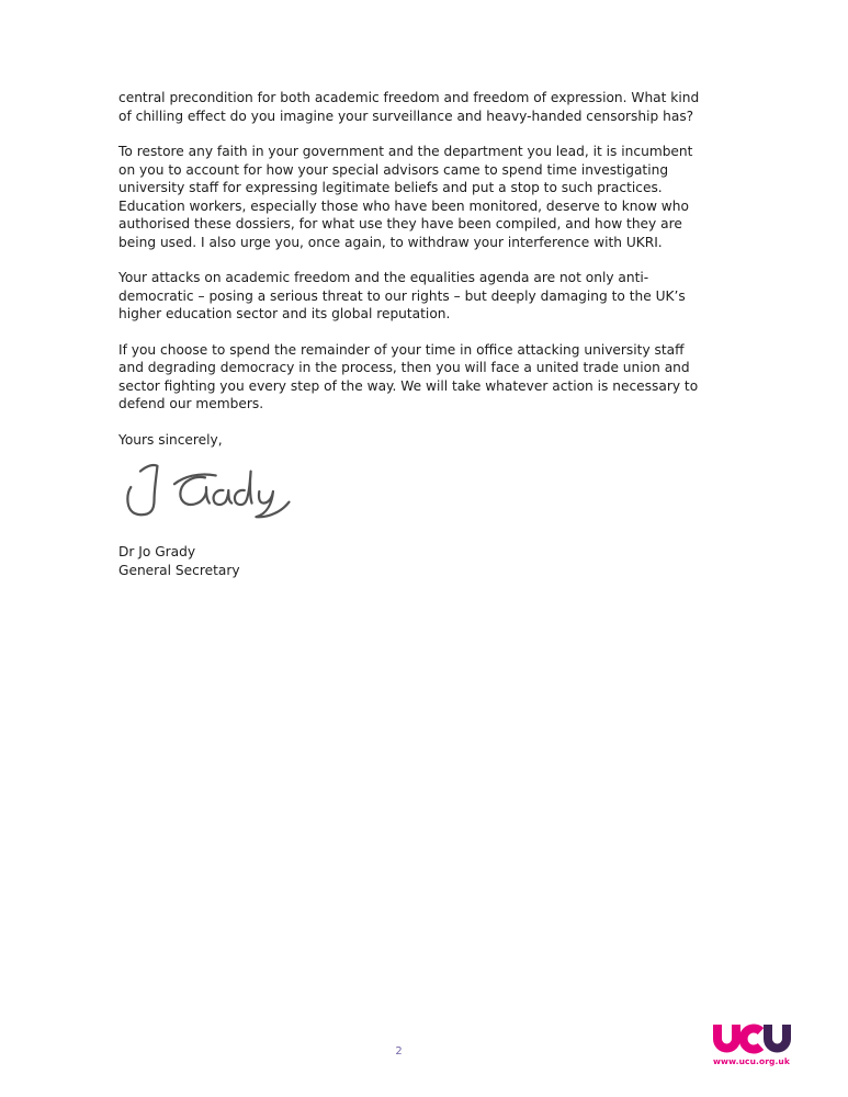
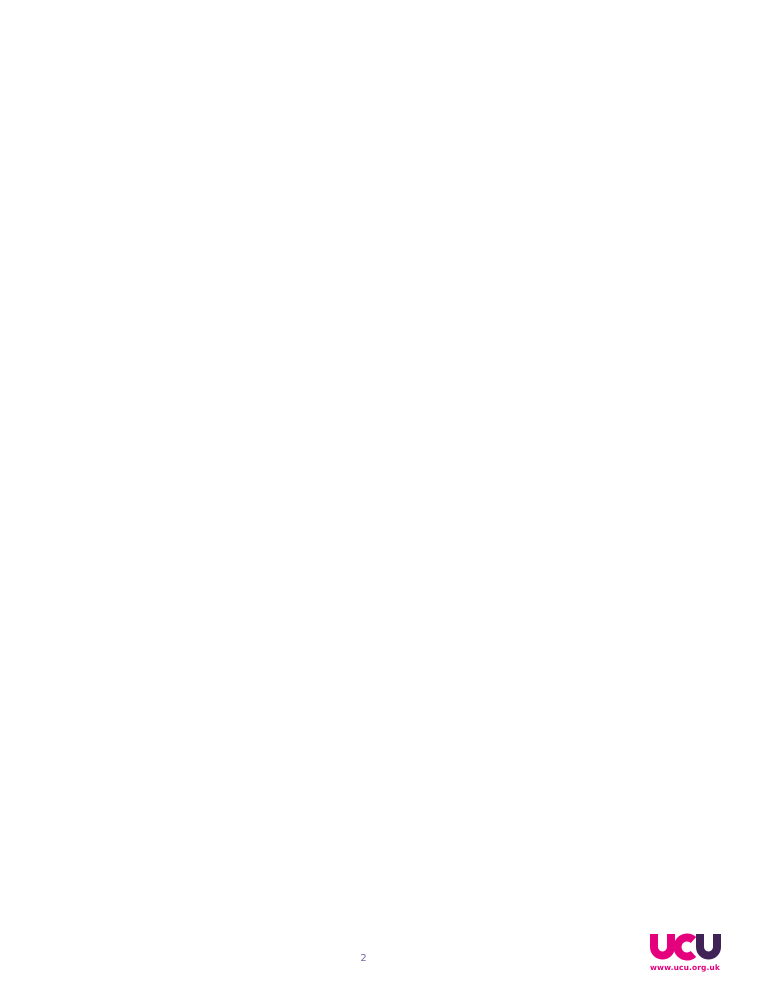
- central precondition for both academic freedom and freedom of expression. What kind
- of chilling effect do you imagine your surveillance and heavy-handed censorship has?
- To restore any faith in your government and the department you lead, it is incumbent
- on you to account for how your special advisors came to spend time investigating
- university staff for expressing legitimate beliefs and put a stop to such practices.
- Education workers, especially those who have been monitored, deserve to know who
- authorised these dossiers, for what use they have been compiled, and how they are
- being used. I also urge you, once again, to withdraw your interference with UKRI.
- Your attacks on academic freedom and the equalities agenda are not only anti-
- democratic – posing a serious threat to our rights – but deeply damaging to the UK’s
- higher education sector and its global reputation.
- If you choose to spend the remainder of your time in office attacking university staff
- and degrading democracy in the process, then you will face a united trade union and
- sector fighting you every step of the way. We will take whatever action is necessary to
- defend our members.
- Yours sincerely,
- Dr Jo Grady
- General Secretary
  2
  www.ucu.org.uk
